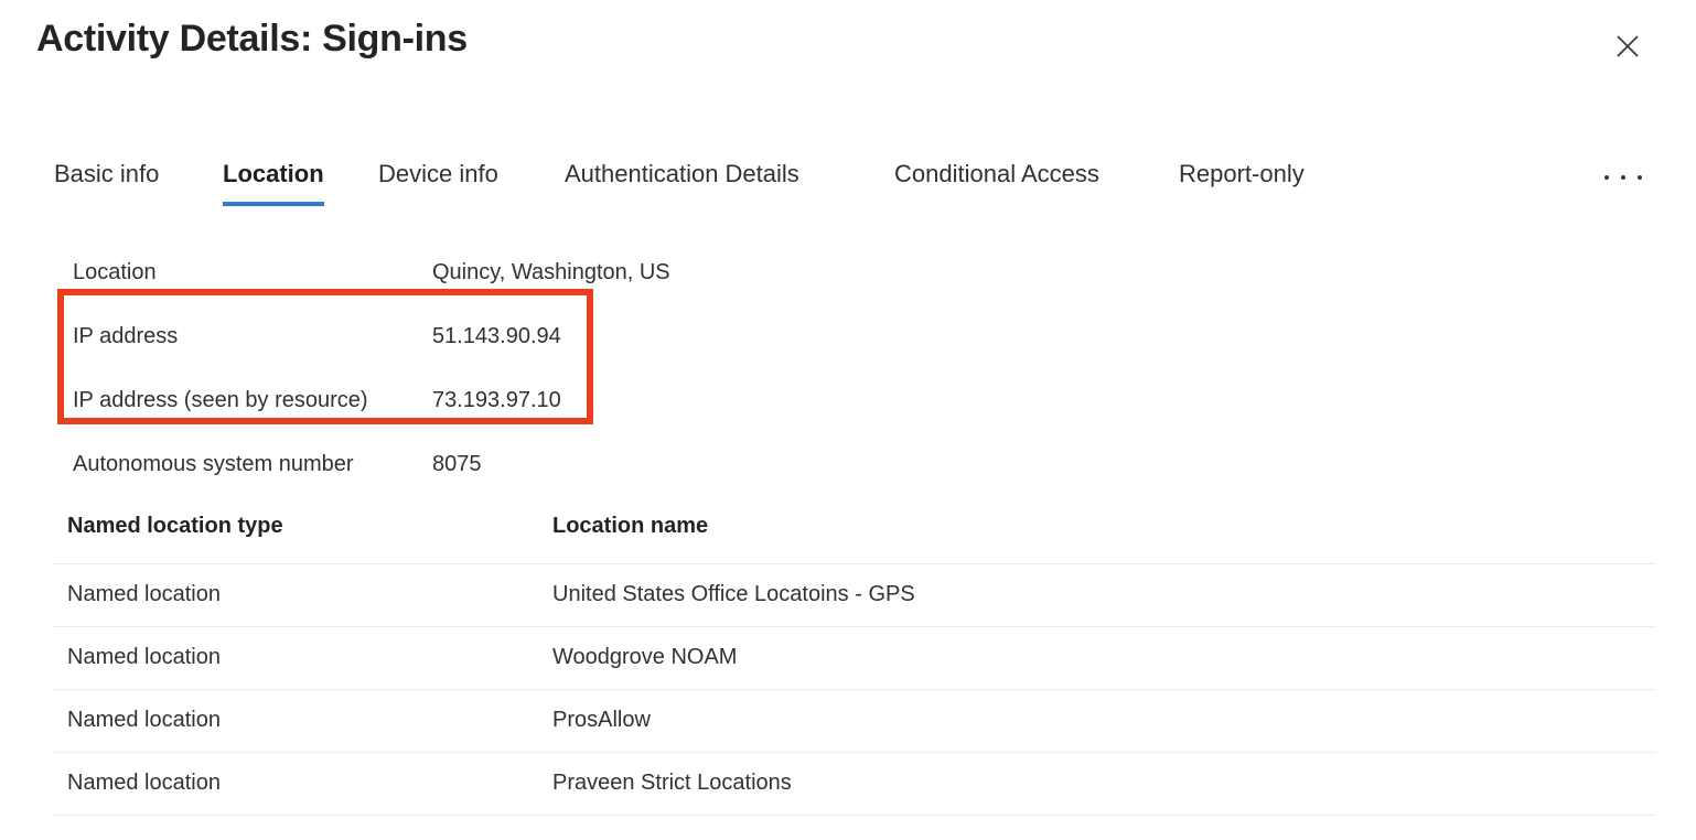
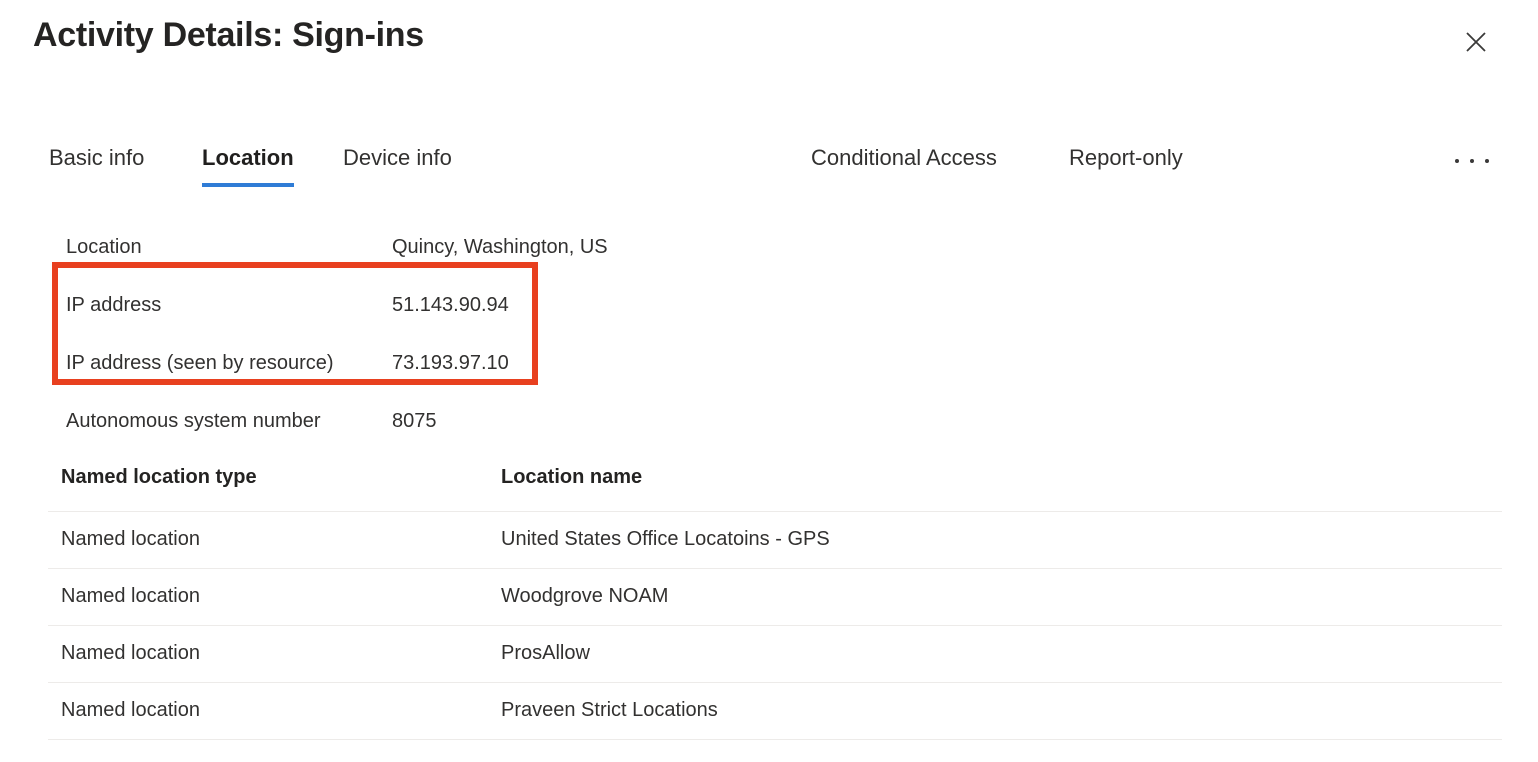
  Activity Details: Sign-ins
  Basic info
  Location
  Device info
- Authentication Details
  Conditional Access
  Report-only
  Location
  Quincy, Washington, US
  IP address
  51.143.90.94
  IP address (seen by resource)
  73.193.97.10
  Autonomous system number
  8075
  Named location type
  Location name
  Named location
  United States Office Locatoins - GPS
  Named location
  Woodgrove NOAM
  Named location
  ProsAllow
  Named location
  Praveen Strict Locations
